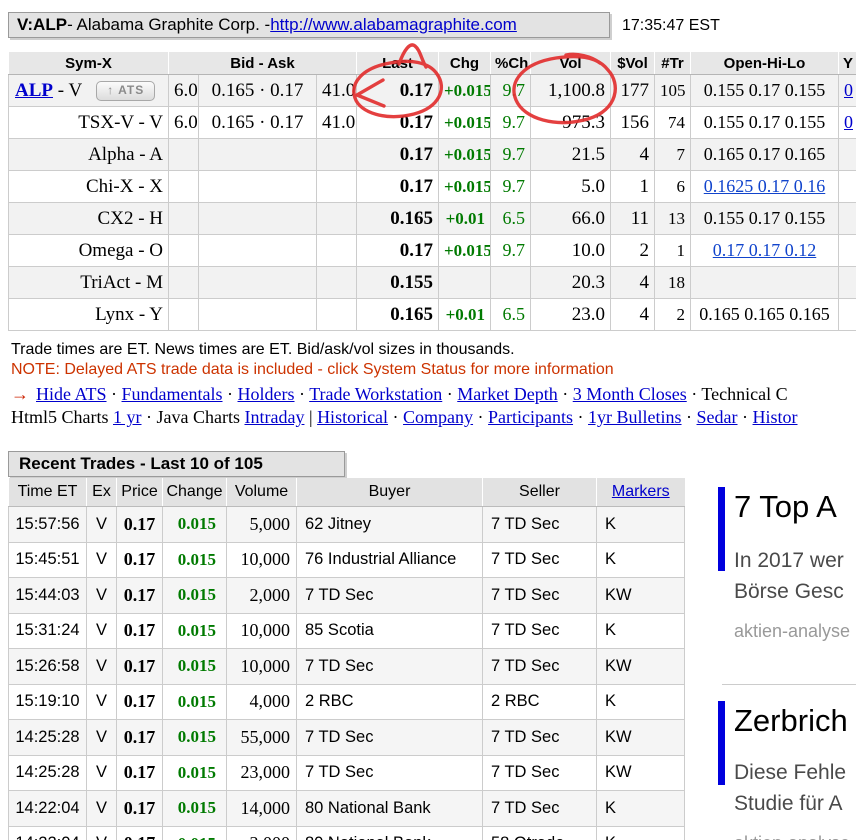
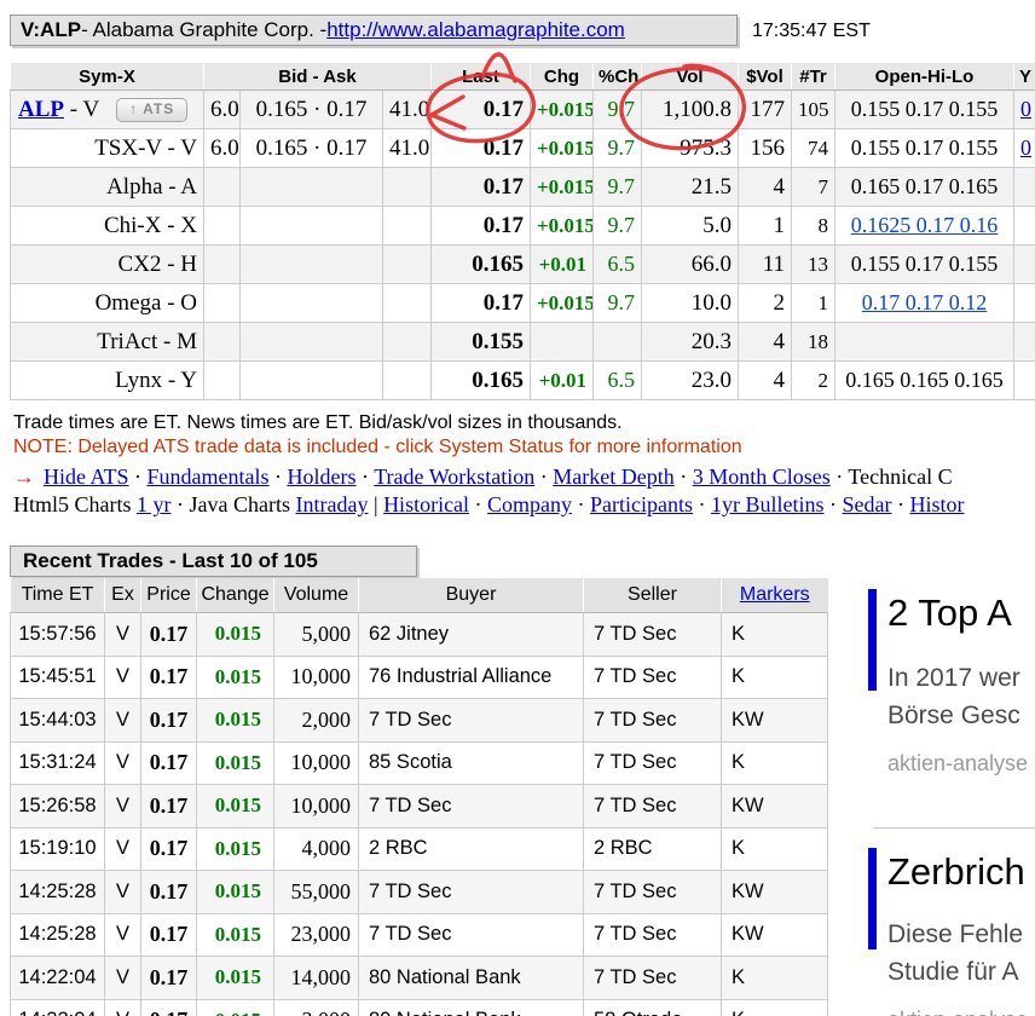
  V:ALP
  - Alabama Graphite Corp. -
  http://www.alabamagraphite.com
  17:35:47 EST
  Sym-X	Bid - Ask		Chg	%Ch	Vol	$Vol	#Tr	Open-Hi-Lo	Y
  ALP - V ↑ ATS	6.0	0.165 · 0.17	41.0	0.17	+0.015	97	1,100.8	177	105	0.155 0.17 0.155	0
  TSX-V - V	6.0	0.165 · 0.17	41.0	0.17	+0.015	9.7	5.3	156	74	0.155 0.17 0.155	0
  Alpha - A				0.17	+0.015	9.7	21.5	4	7	0.165 0.17 0.165
- Chi-X - X				0.17	+0.015	9.7	5.0	1	6	0.1625 0.17 0.16
+ Chi-X - X				0.17	+0.015	9.7	5.0	1	8	0.1625 0.17 0.16
  CX2 - H				0.165	+0.01	6.5	66.0	11	13	0.155 0.17 0.155
  Omega - O				0.17	+0.015	9.7	10.0	2	1	0.17 0.17 0.12
  TriAct - M				0.155			20.3	4	18
  Lynx - Y				0.165	+0.01	6.5	23.0	4	2	0.165 0.165 0.165
  Trade times are ET. News times are ET. Bid/ask/vol sizes in thousands.
  NOTE: Delayed ATS trade data is included - click System Status for more information
  → Hide ATS · Fundamentals · Holders · Trade Workstation · Market Depth · 3 Month Closes · Technical C
  Html5 Charts 1 yr · Java Charts Intraday | Historical · Company · Participants · 1yr Bulletins · Sedar · Histor
  Recent Trades - Last 10 of 105
  Time ET	Ex	Price	Change	Volume	Buyer	Seller	Markers
  15:57:56	V	0.17	0.015	5,000	62 Jitney	7 TD Sec	K
  15:45:51	V	0.17	0.015	10,000	76 Industrial Alliance	7 TD Sec	K
  15:44:03	V	0.17	0.015	2,000	7 TD Sec	7 TD Sec	KW
  15:31:24	V	0.17	0.015	10,000	85 Scotia	7 TD Sec	K
  15:26:58	V	0.17	0.015	10,000	7 TD Sec	7 TD Sec	KW
  15:19:10	V	0.17	0.015	4,000	2 RBC	2 RBC	K
  14:25:28	V	0.17	0.015	55,000	7 TD Sec	7 TD Sec	KW
  14:25:28	V	0.17	0.015	23,000	7 TD Sec	7 TD Sec	KW
  14:22:04	V	0.17	0.015	14,000	80 National Bank	7 TD Sec	K
- 7 Top A
+ 2 Top A
  In 2017 wer
  Börse Gesc
  aktien-analyse
  Zerbrich
  Diese Fehle
  Studie für A
